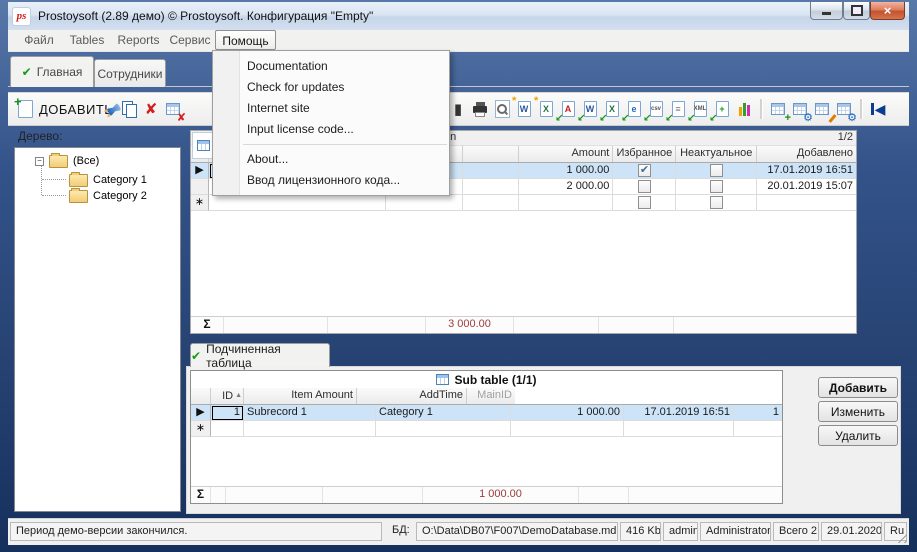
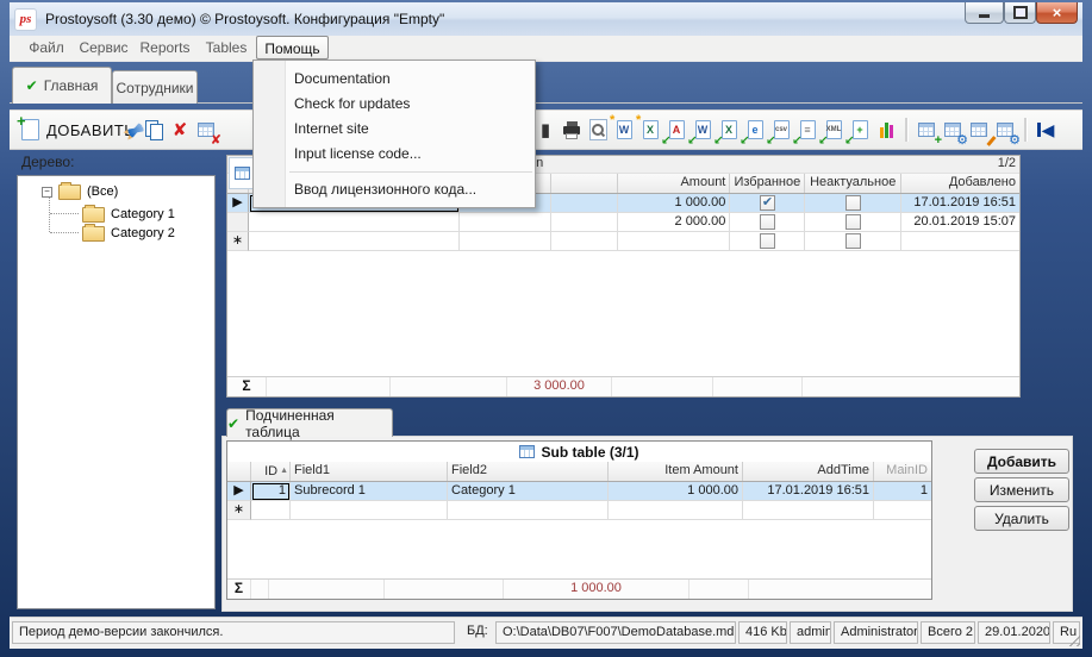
  ps
- Prostoysoft (2.89 демо) © Prostoysoft. Конфигурация "Empty"
+ Prostoysoft (3.30 демо) © Prostoysoft. Конфигурация "Empty"
  ×
  Файл
- Tables
+ Сервис
  Reports
- Сервис
+ Tables
  Помощь
  ✔
  Главная
  Сотрудники
  ДОБАВИТ
  ✘
  ✘
  ▮
  W
  *
  X
  *
  A
  ↙
  W
  ↙
  X
  ↙
  e
  ↙
  ↙
  ≡
  ↙
  ↙
  +
  ↙
  +
  ⚙
  ⚙
  ◀
  Дерево:
  −
  (Все)
  Category 1
  Category 2
  1/2
  Amount
  Избранное
  Неактуальное
  Добавлено
  ▶
  1 000.00
  17.01.2019 16:51
  2 000.00
  20.01.2019 15:07
  ∗
  Σ
  3 000.00
  ✔
  Подчиненная таблица
- Sub table (1/1)
+ Sub table (3/1)
+ Field1
+ Field2
  Item Amount
  AddTime
  MainID
  ▶
  1
  Subrecord 1
  Category 1
  1 000.00
  17.01.2019 16:51
  1
  ∗
  Σ
  1 000.00
  Добавить
  Изменить
  Удалить
  Период демо-версии закончился.
  БД:
  O:\Data\DB07\F007\DemoDatabase.md
  416 Kb
  admin
  Administrator
  Всего 2
  29.01.2020
  Ru
  Documentation
  Check for updates
  Internet site
  Input license code...
- About...
  Ввод лицензионного кода...
